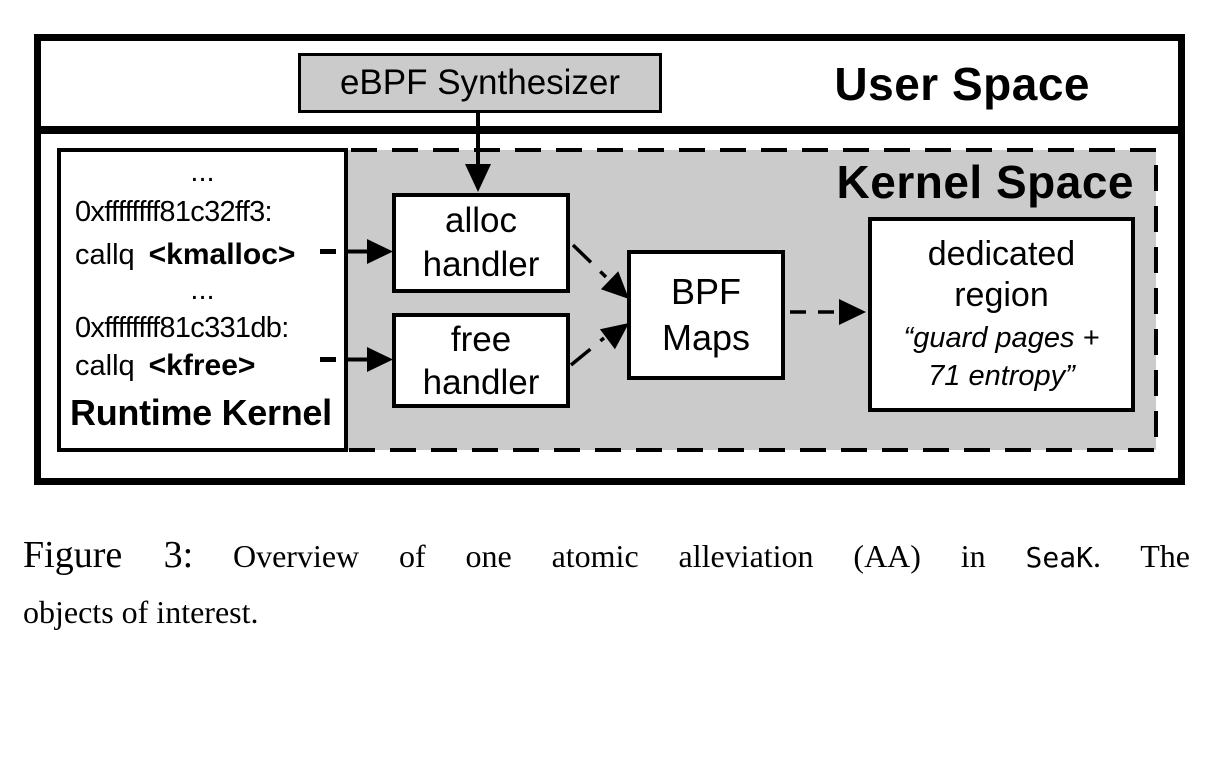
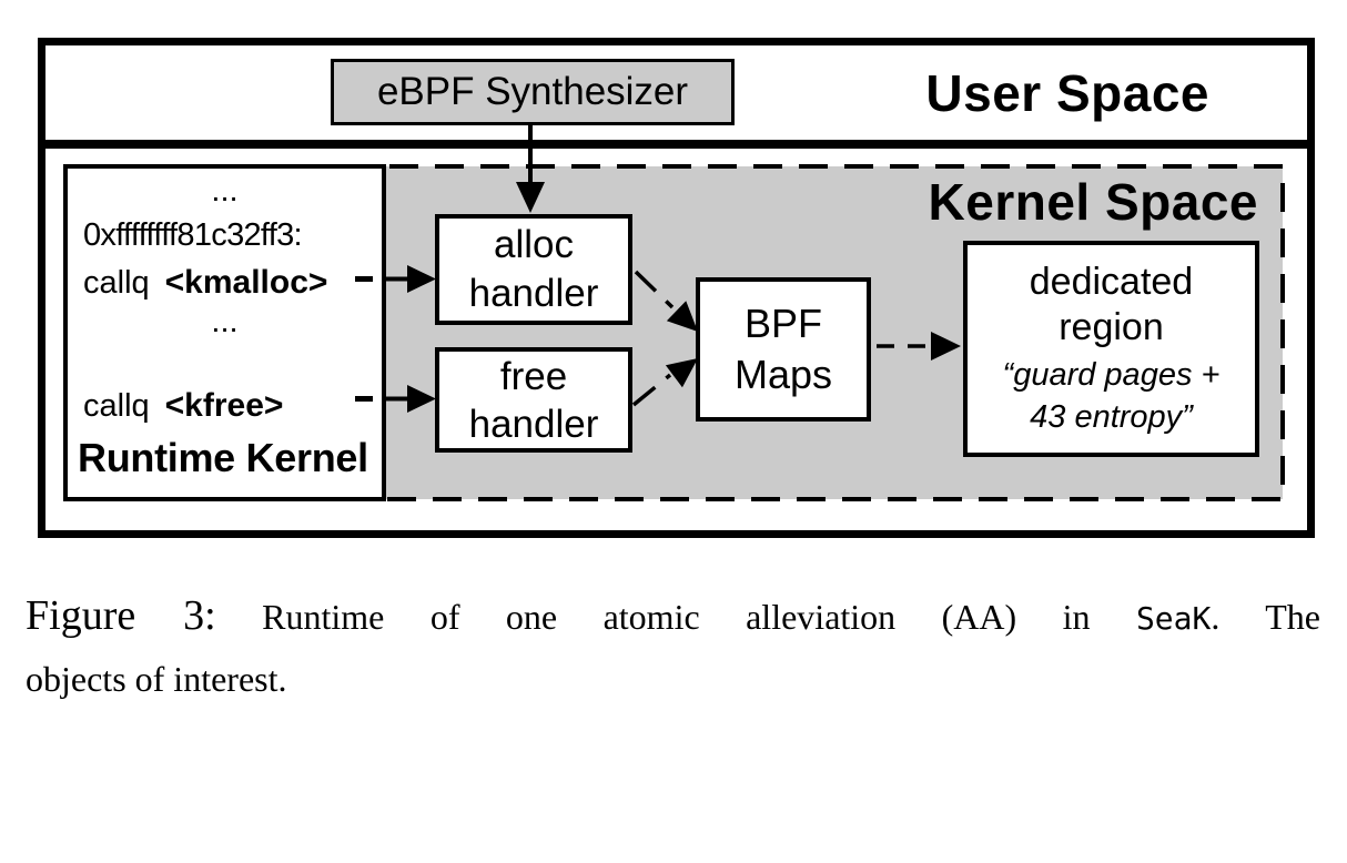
  eBPF Synthesizer
  User Space
  Kernel Space
  ...
  0xffffffff81c32ff3:
  callq <kmalloc>
  ...
- 0xffffffff81c331db:
  callq <kfree>
  Runtime Kernel
  alloc
  handler
  free
  handler
  BPF
  Maps
  dedicated
  region
  “guard pages +
- 71 entropy”
+ 43 entropy”
- Figure 3: Overview of one atomic alleviation (AA) in SeaK. The
+ Figure 3: Runtime of one atomic alleviation (AA) in SeaK. The
  objects of interest.
